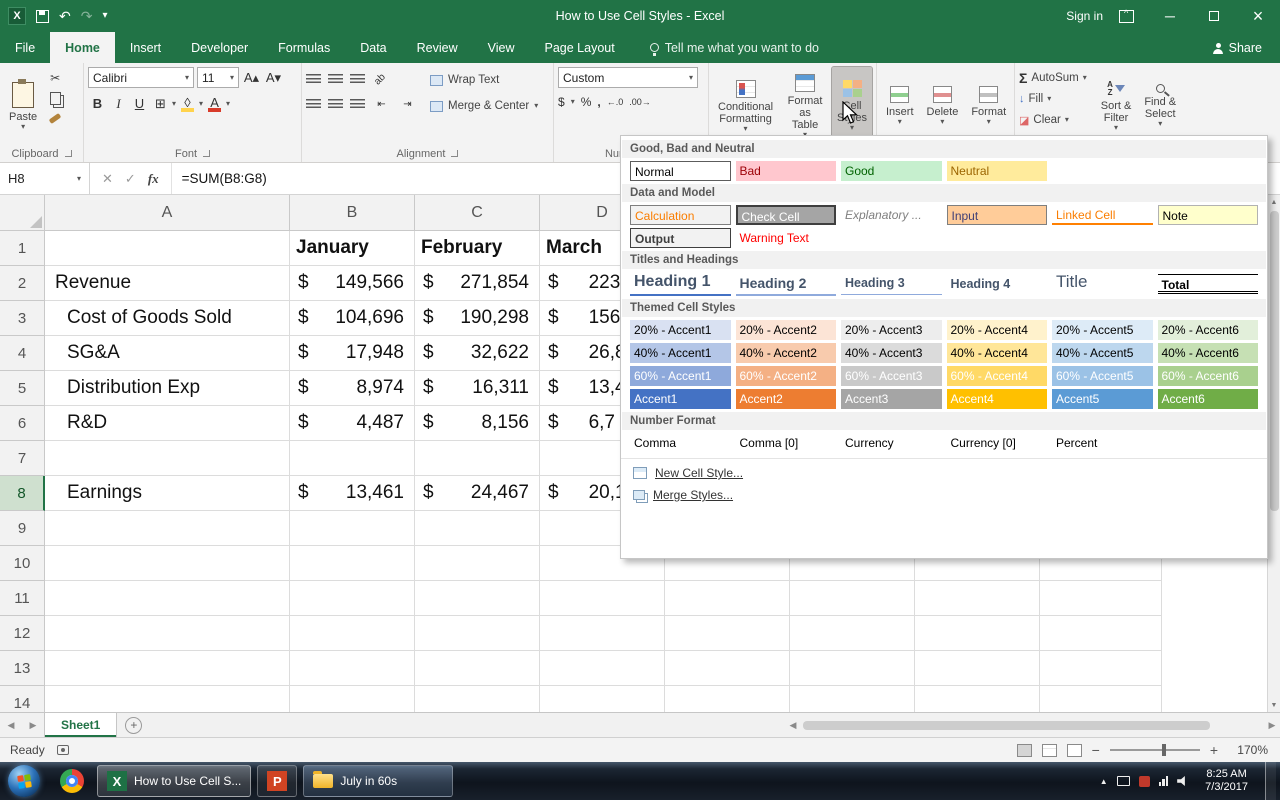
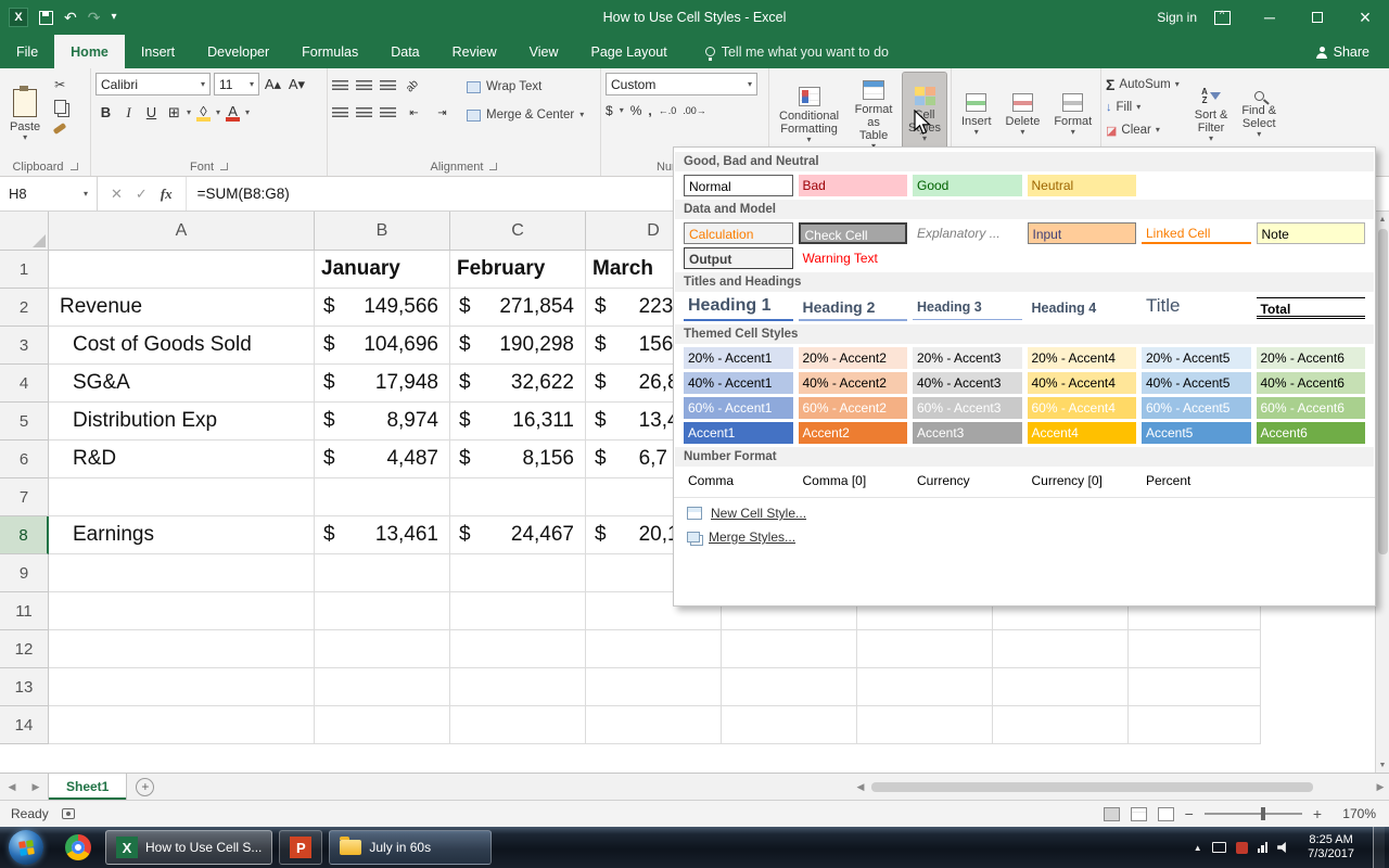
  X
  ↶
  ↷
  ▾
  How to Use Cell Styles - Excel
  Sign in
  ─
  ×
  File
  Home
  Insert
  Developer
  Formulas
  Data
  Review
  View
  Page Layout
  Tell me what you want to do
  Share
  Paste
  ▾
  ✂
  Clipboard
  Calibri
  ▾
  11
  ▾
  A▴
  A▾
  B
  I
  U
  ⊞
  ▾
  ◊
  ▾
  A
  ▾
  Font
  ⇤
  ⇥
  Wrap Text
  Merge & Center
  ▾
  Alignment
  Custom
  ▾
  $
  ▾
  %
  ,
  ←.0
  .00→
  Conditional
  Formatting
  ▾
  Format as
  Table
  ▾
  ell
  ▾
  Insert
  ▾
  Delete
  ▾
  Format
  ▾
  Σ
  AutoSum
  ▾
  ↓
  Fill
  ▾
  ◪
  Clear
  ▾
  A
  Z
  Sort &
  Filter
  ▾
  Find &
  Select
  ▾
  H8
  ▾
  ✕
  ✓
  fx
  =SUM(B8:G8)
  A
  B
  C
  D
  1
  January
  February
  March
  2
  Revenue
  $
  149,566
  $
  271,854
  $
  3
  Cost of Goods Sold
  $
  104,696
  $
  190,298
  $
  4
  SG&A
  $
  17,948
  $
  32,622
  $
  26,
  5
  Distribution Exp
  $
  8,974
  $
  16,311
  $
  13,
  6
  R&D
  $
  4,487
  $
  8,156
  $
  6,7
  7
  8
  Earnings
  $
  13,461
  $
  24,467
  $
  20,
  9
- 10
  11
  12
  13
  14
  Good, Bad and Neutral
  Normal
  Bad
  Good
  Neutral
  Data and Model
  Calculation
  Check Cell
  Explanatory ...
  Input
  Linked Cell
  Note
  Output
  Warning Text
  Titles and Headings
  Heading 1
  Heading 2
  Heading 3
  Heading 4
  Title
  Total
  Themed Cell Styles
  20% - Accent1
  20% - Accent2
  20% - Accent3
  20% - Accent4
  20% - Accent5
  20% - Accent6
  40% - Accent1
  40% - Accent2
  40% - Accent3
  40% - Accent4
  40% - Accent5
  40% - Accent6
  60% - Accent1
  60% - Accent2
  60% - Accent3
  60% - Accent4
  60% - Accent5
  60% - Accent6
  Accent1
  Accent2
  Accent3
  Accent4
  Accent5
  Accent6
  Number Format
  Comma
  Comma [0]
  Currency
  Currency [0]
  Percent
  New Cell Style...
  Merge Styles...
  ◀
  ▶
  Sheet1
  +
  ◀
  ▶
  Ready
  −
  +
  170%
  X
  How to Use Cell S...
  P
  July in 60s
  ▲
  8:25 AM
  7/3/2017
